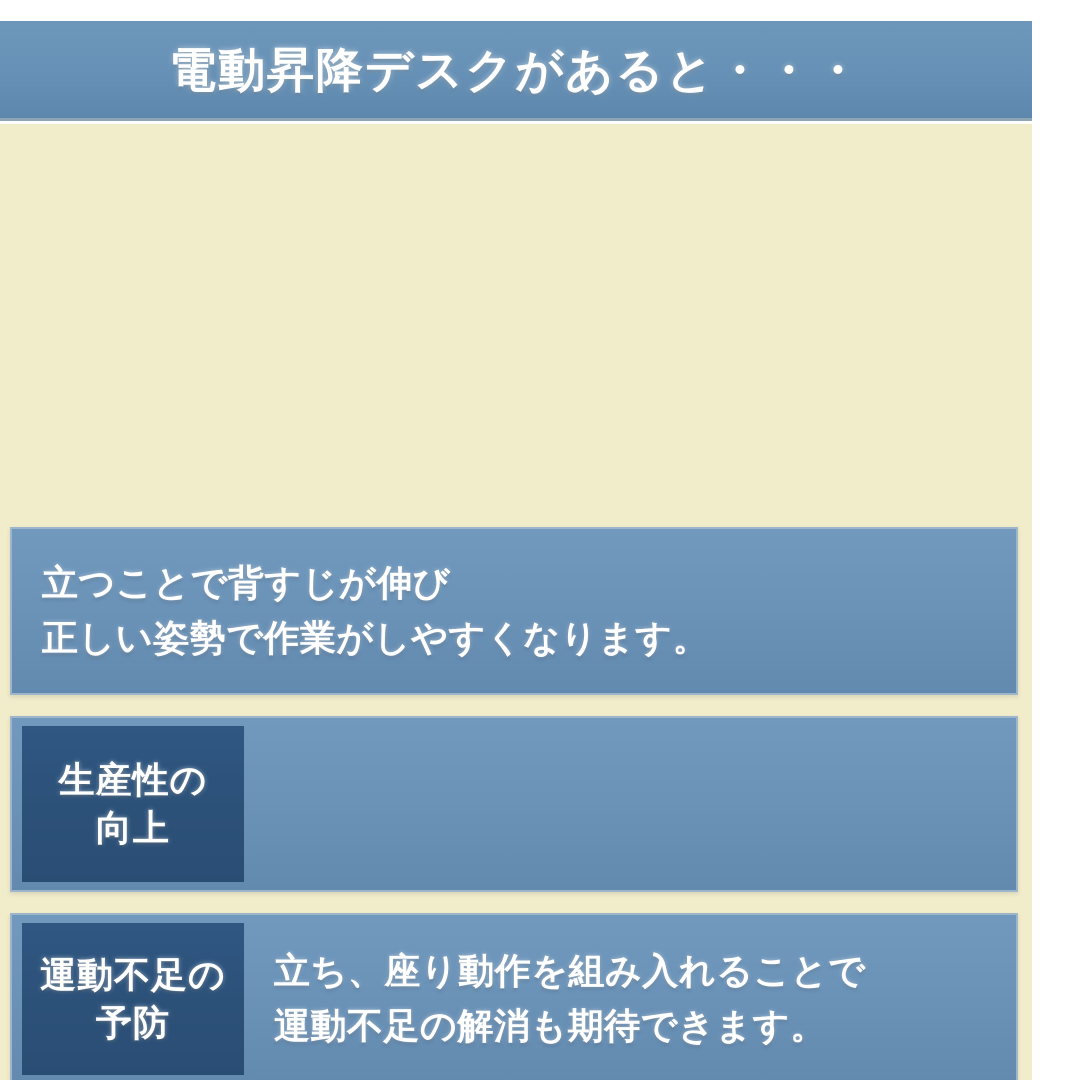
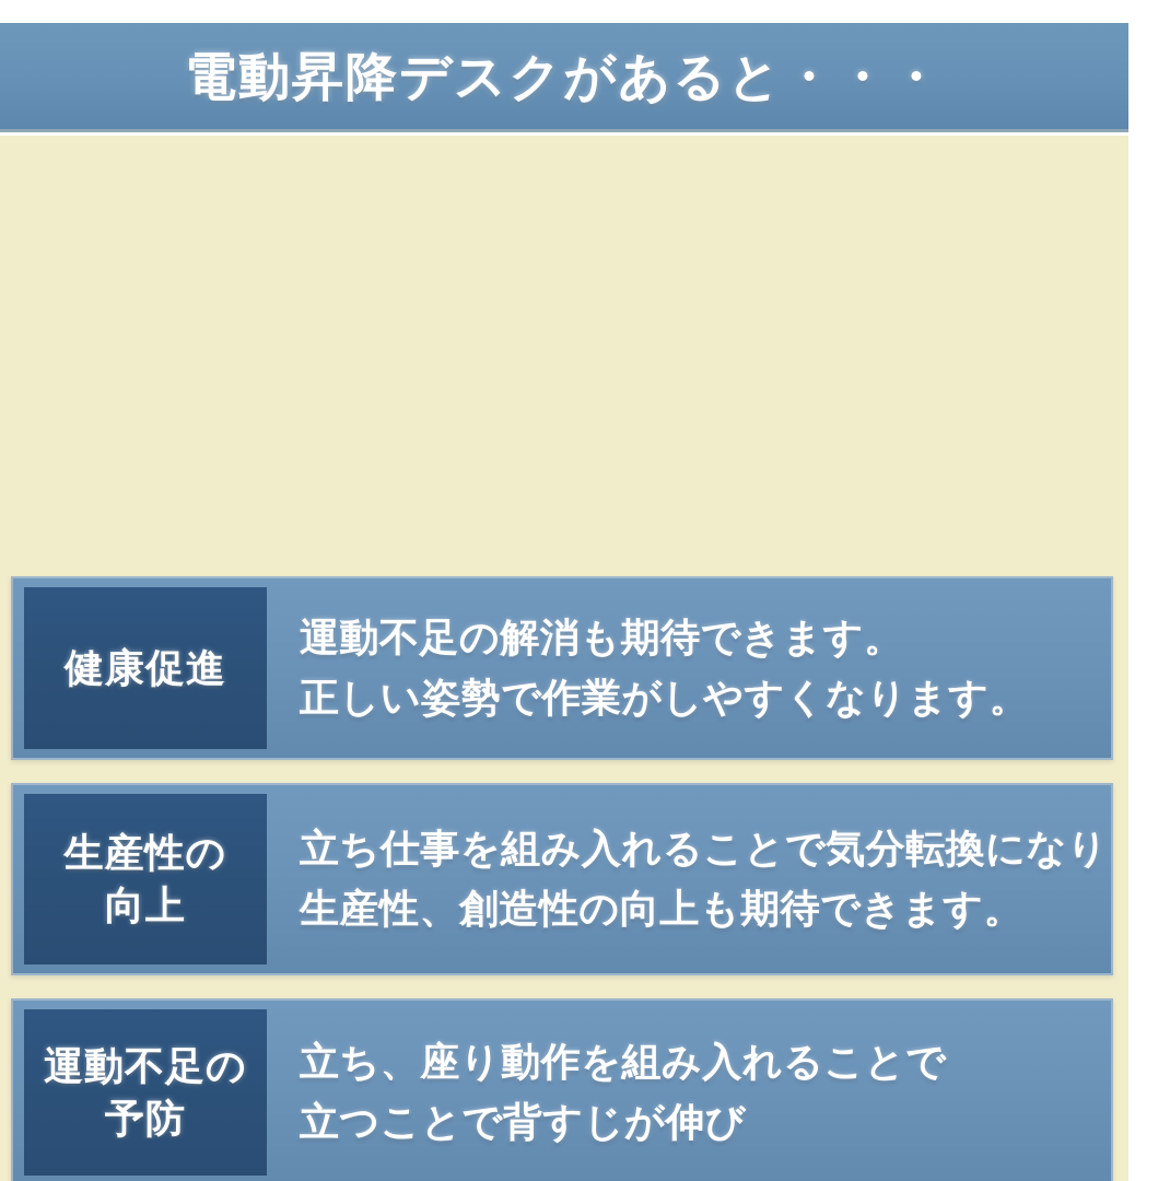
  電動昇降デスクがあると・・・
+ 健康促進
- 立つことで背すじが伸び
+ 運動不足の解消も期待できます。
  正しい姿勢で作業がしやすくなります。
  生産性の
  向上
+ 立ち仕事を組み入れることで気分転換になり
+ 生産性、創造性の向上も期待できます。
  運動不足の
  予防
  立ち、座り動作を組み入れることで
- 運動不足の解消も期待できます。
+ 立つことで背すじが伸び
